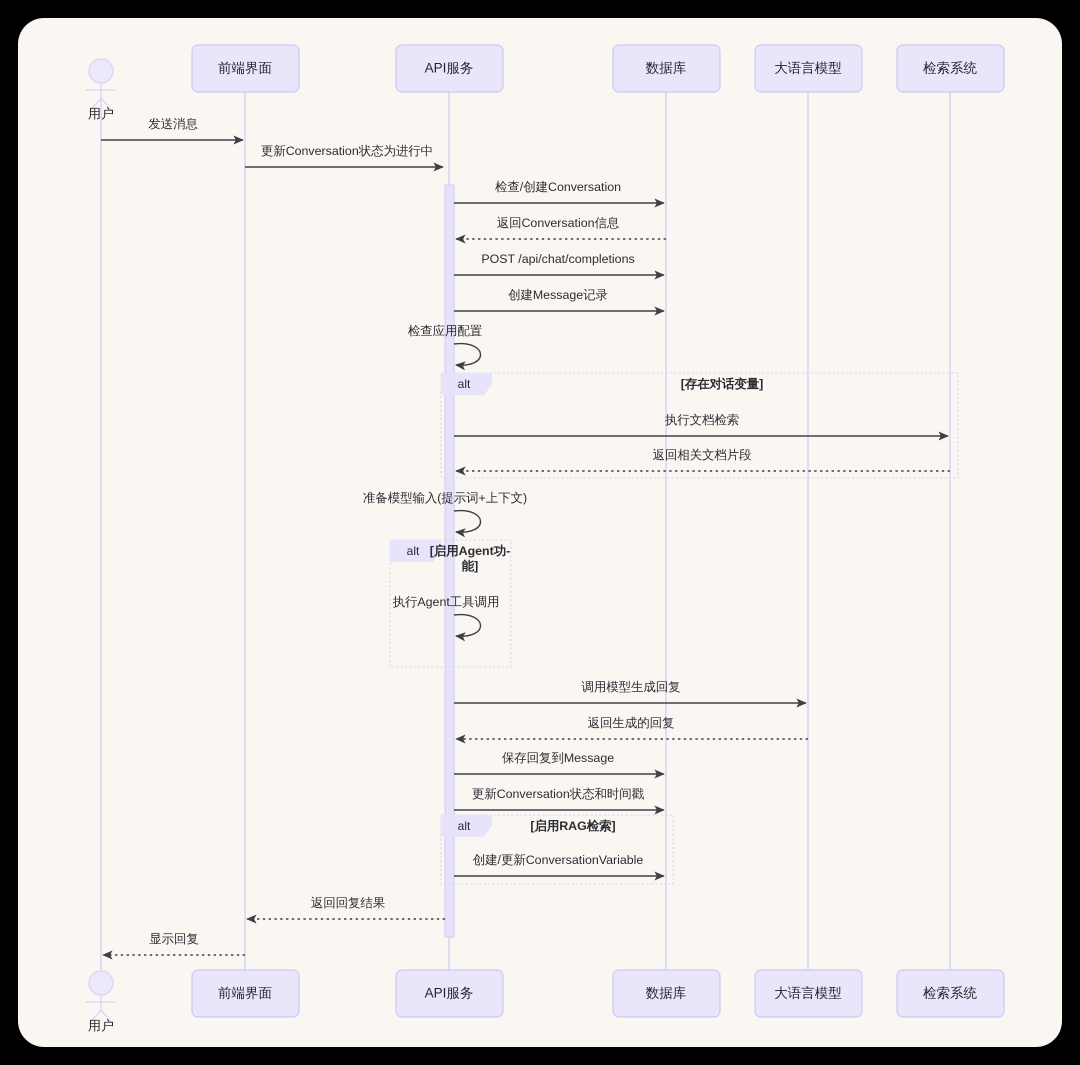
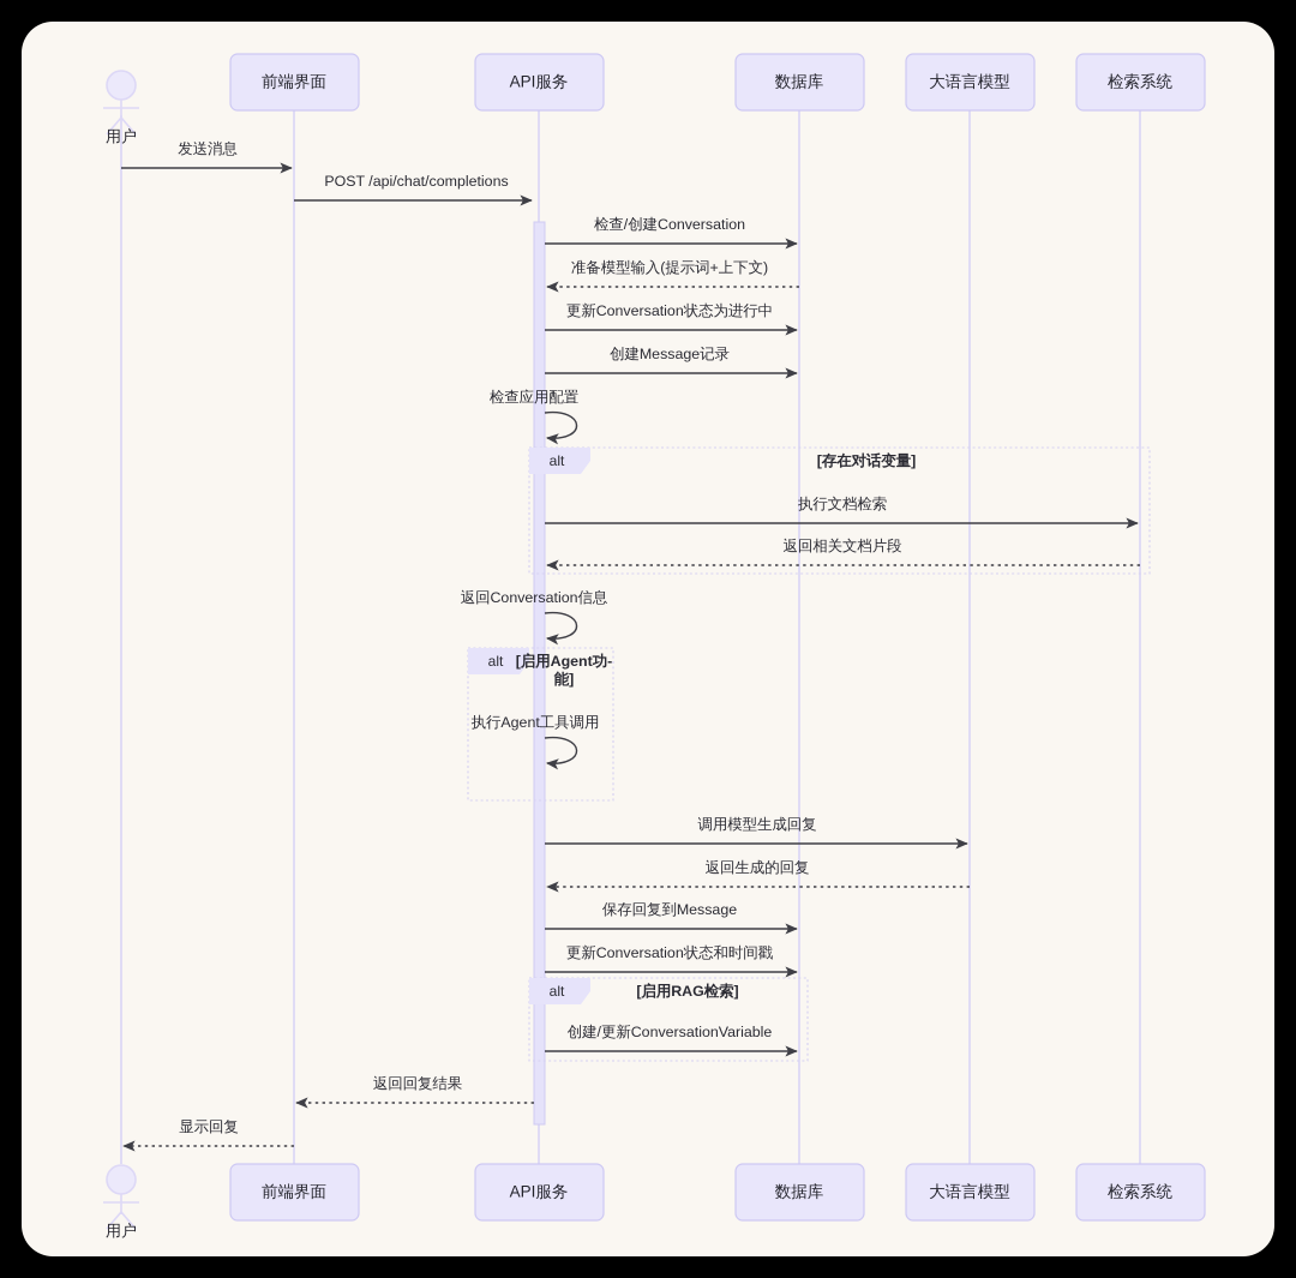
  alt
  [存在对话变量]
  alt
  [启用Agent功-
  能]
  alt
  [启用RAG检索]
  发送消息
- 更新Conversation状态为进行中
+ POST /api/chat/completions
  检查/创建Conversation
- 返回Conversation信息
+ 准备模型输入(提示词+上下文)
- POST /api/chat/completions
+ 更新Conversation状态为进行中
  创建Message记录
  检查应用配置
  执行文档检索
  返回相关文档片段
- 准备模型输入(提示词+上下文)
+ 返回Conversation信息
  执行Agent工具调用
  调用模型生成回复
  返回生成的回复
  保存回复到Message
  更新Conversation状态和时间戳
  创建/更新ConversationVariable
  返回回复结果
  显示回复
  用户
  前端界面
  API服务
  数据库
  大语言模型
  检索系统
  用户
  前端界面
  API服务
  数据库
  大语言模型
  检索系统
